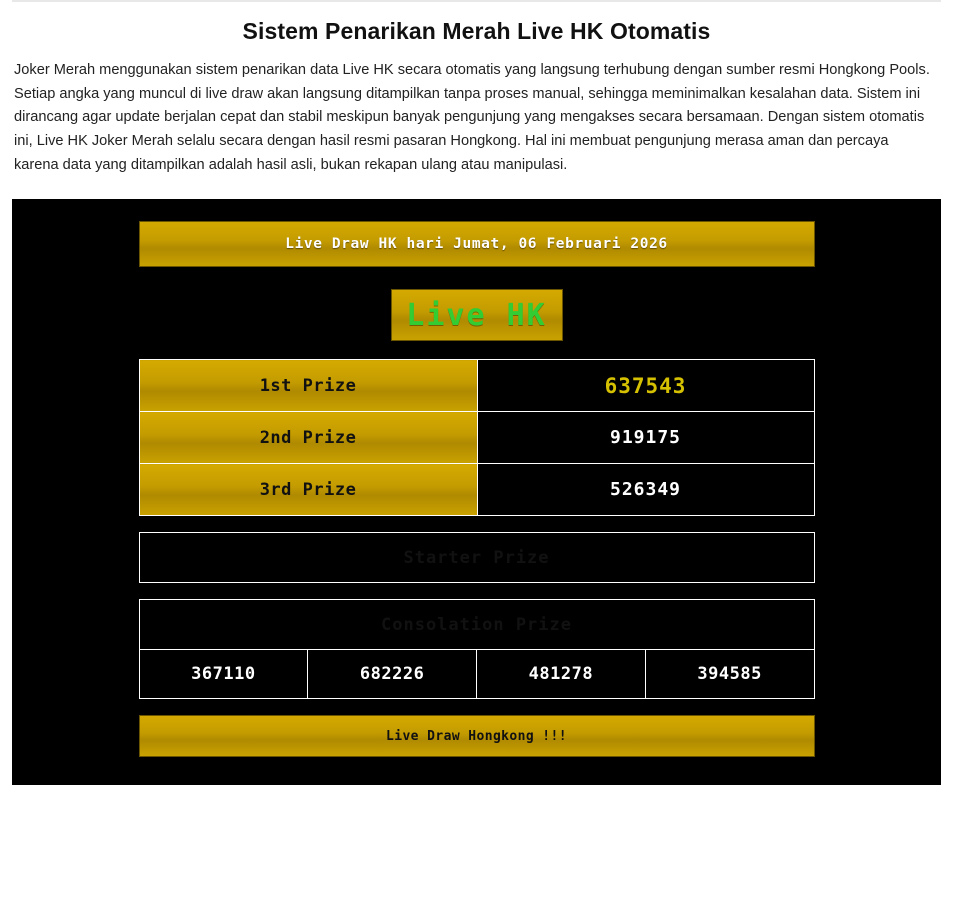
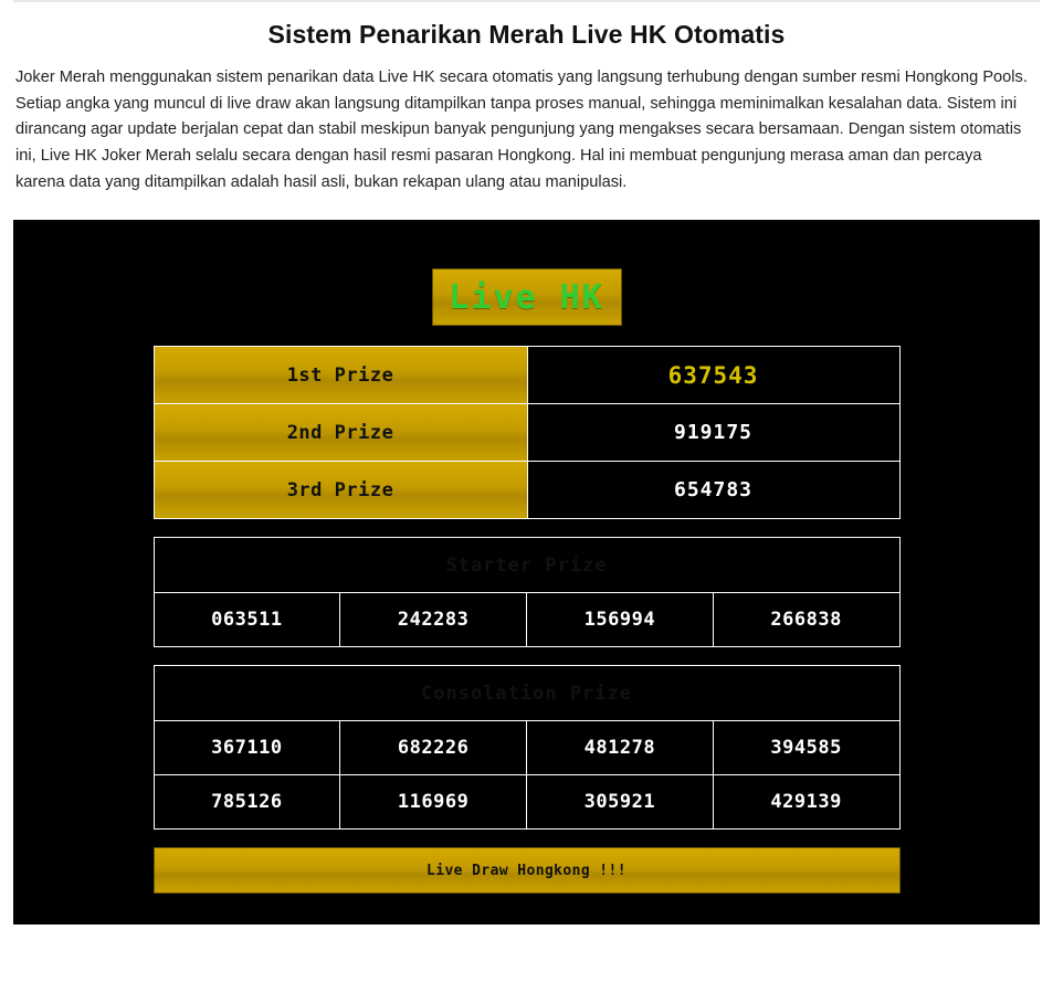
  Sistem Penarikan Merah Live HK Otomatis
  Joker Merah menggunakan sistem penarikan data Live HK secara otomatis yang langsung terhubung dengan sumber resmi Hongkong Pools. Setiap angka yang muncul di live draw akan langsung ditampilkan tanpa proses manual, sehingga meminimalkan kesalahan data. Sistem ini dirancang agar update berjalan cepat dan stabil meskipun banyak pengunjung yang mengakses secara bersamaan. Dengan sistem otomatis ini, Live HK Joker Merah selalu secara dengan hasil resmi pasaran Hongkong. Hal ini membuat pengunjung merasa aman dan percaya karena data yang ditampilkan adalah hasil asli, bukan rekapan ulang atau manipulasi.
- Live Draw HK hari Jumat, 06 Februari 2026
  Live HK
  1st Prize	637543
  2nd Prize	919175
- 3rd Prize	526349
+ 3rd Prize	654783
+ 063511	242283	156994	266838
  367110	682226	481278	394585
+ 785126	116969	305921	429139
  Live Draw Hongkong !!!
